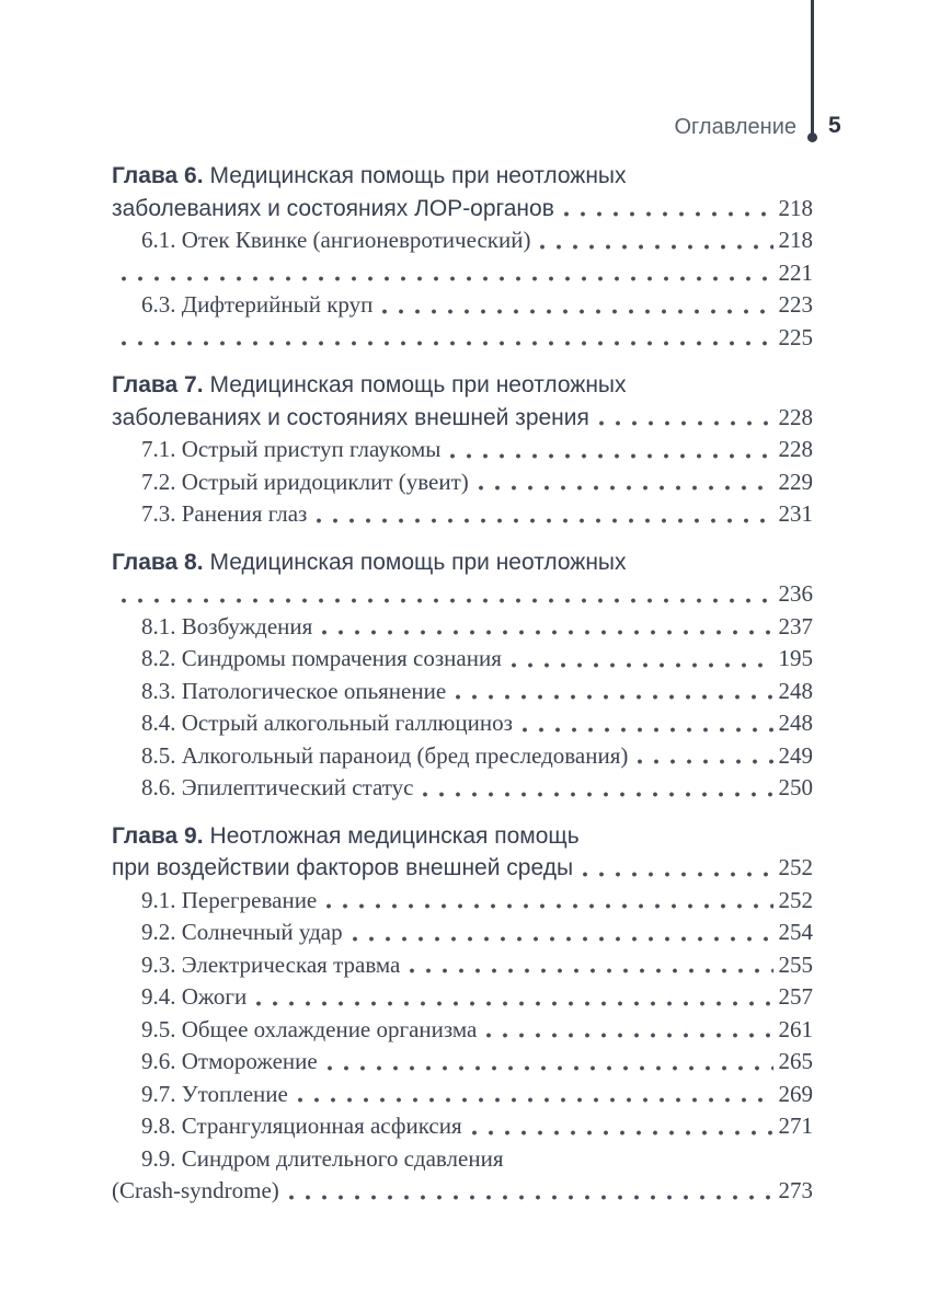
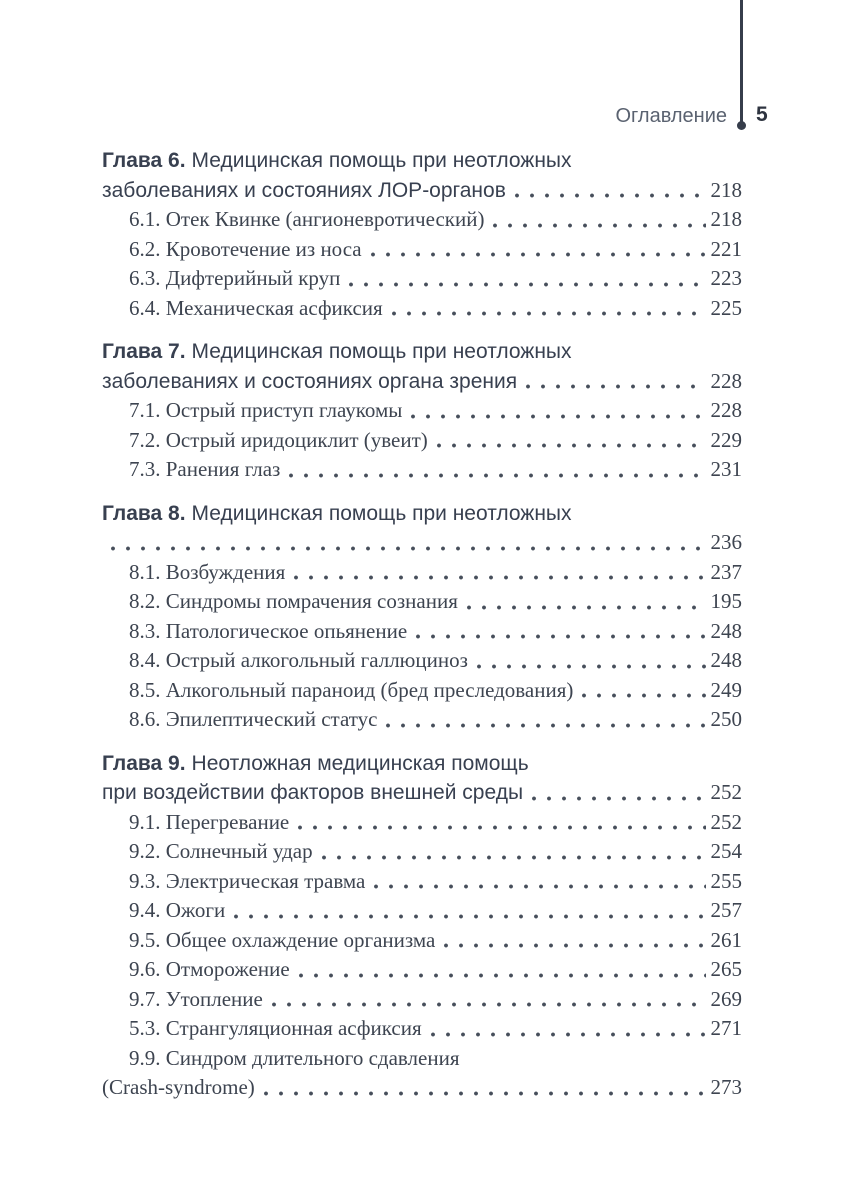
  Оглавление
  5
  Глава 6. Медицинская помощь при неотложных
  заболеваниях и состояниях ЛОР-органов
  218
  6.1. Отек Квинке (ангионевротический)
  218
+ 6.2. Кровотечение из носа
  221
  6.3. Дифтерийный круп
  223
+ 6.4. Механическая асфиксия
  225
  Глава 7. Медицинская помощь при неотложных
- заболеваниях и состояниях внешней зрения
+ заболеваниях и состояниях органа зрения
  228
  7.1. Острый приступ глаукомы
  228
  7.2. Острый иридоциклит (увеит)
  229
  7.3. Ранения глаз
  231
  Глава 8. Медицинская помощь при неотложных
  236
  8.1. Возбуждения
  237
  8.2. Синдромы помрачения сознания
  195
  8.3. Патологическое опьянение
  248
  8.4. Острый алкогольный галлюциноз
  248
  8.5. Алкогольный параноид (бред преследования)
  249
  8.6. Эпилептический статус
  250
  Глава 9. Неотложная медицинская помощь
  при воздействии факторов внешней среды
  252
  9.1. Перегревание
  252
  9.2. Солнечный удар
  254
  9.3. Электрическая травма
  255
  9.4. Ожоги
  257
  9.5. Общее охлаждение организма
  261
  9.6. Отморожение
  265
  9.7. Утопление
  269
- 9.8. Странгуляционная асфиксия
+ 5.3. Странгуляционная асфиксия
  271
  9.9. Синдром длительного сдавления
  (Crash-syndrome)
  273
